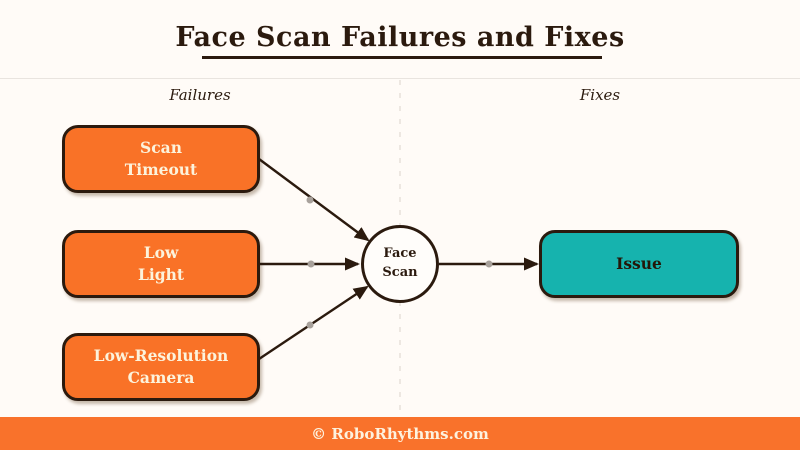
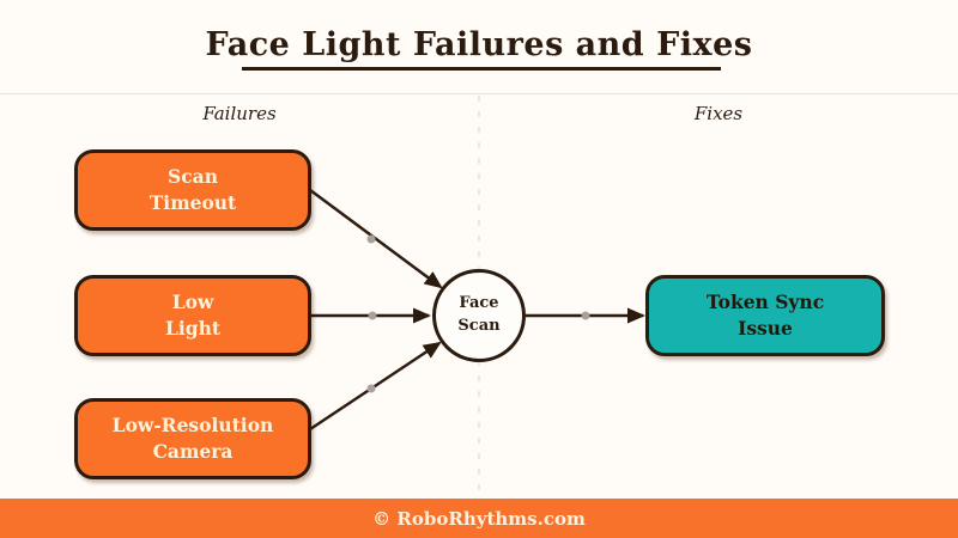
- Face Scan Failures and Fixes
+ Face Light Failures and Fixes
  Failures
  Fixes
  Scan
  Timeout
  Low
  Light
  Low-Resolution
  Camera
  Face
  Scan
+ Token Sync
  Issue
  © RoboRhythms.com
